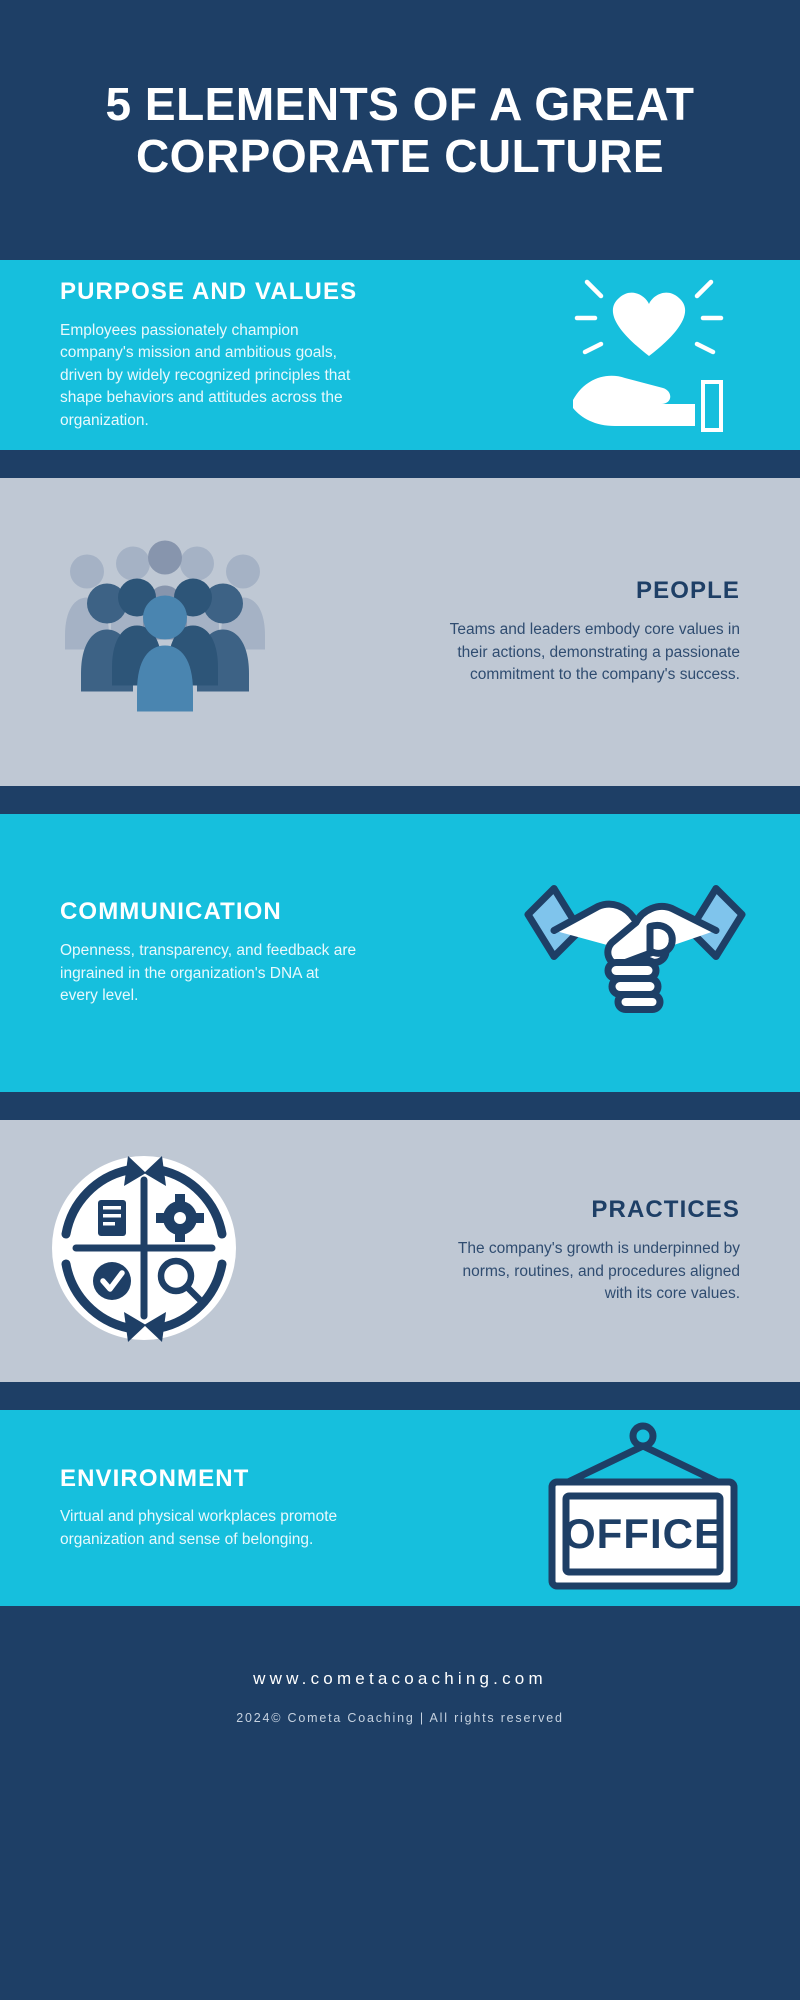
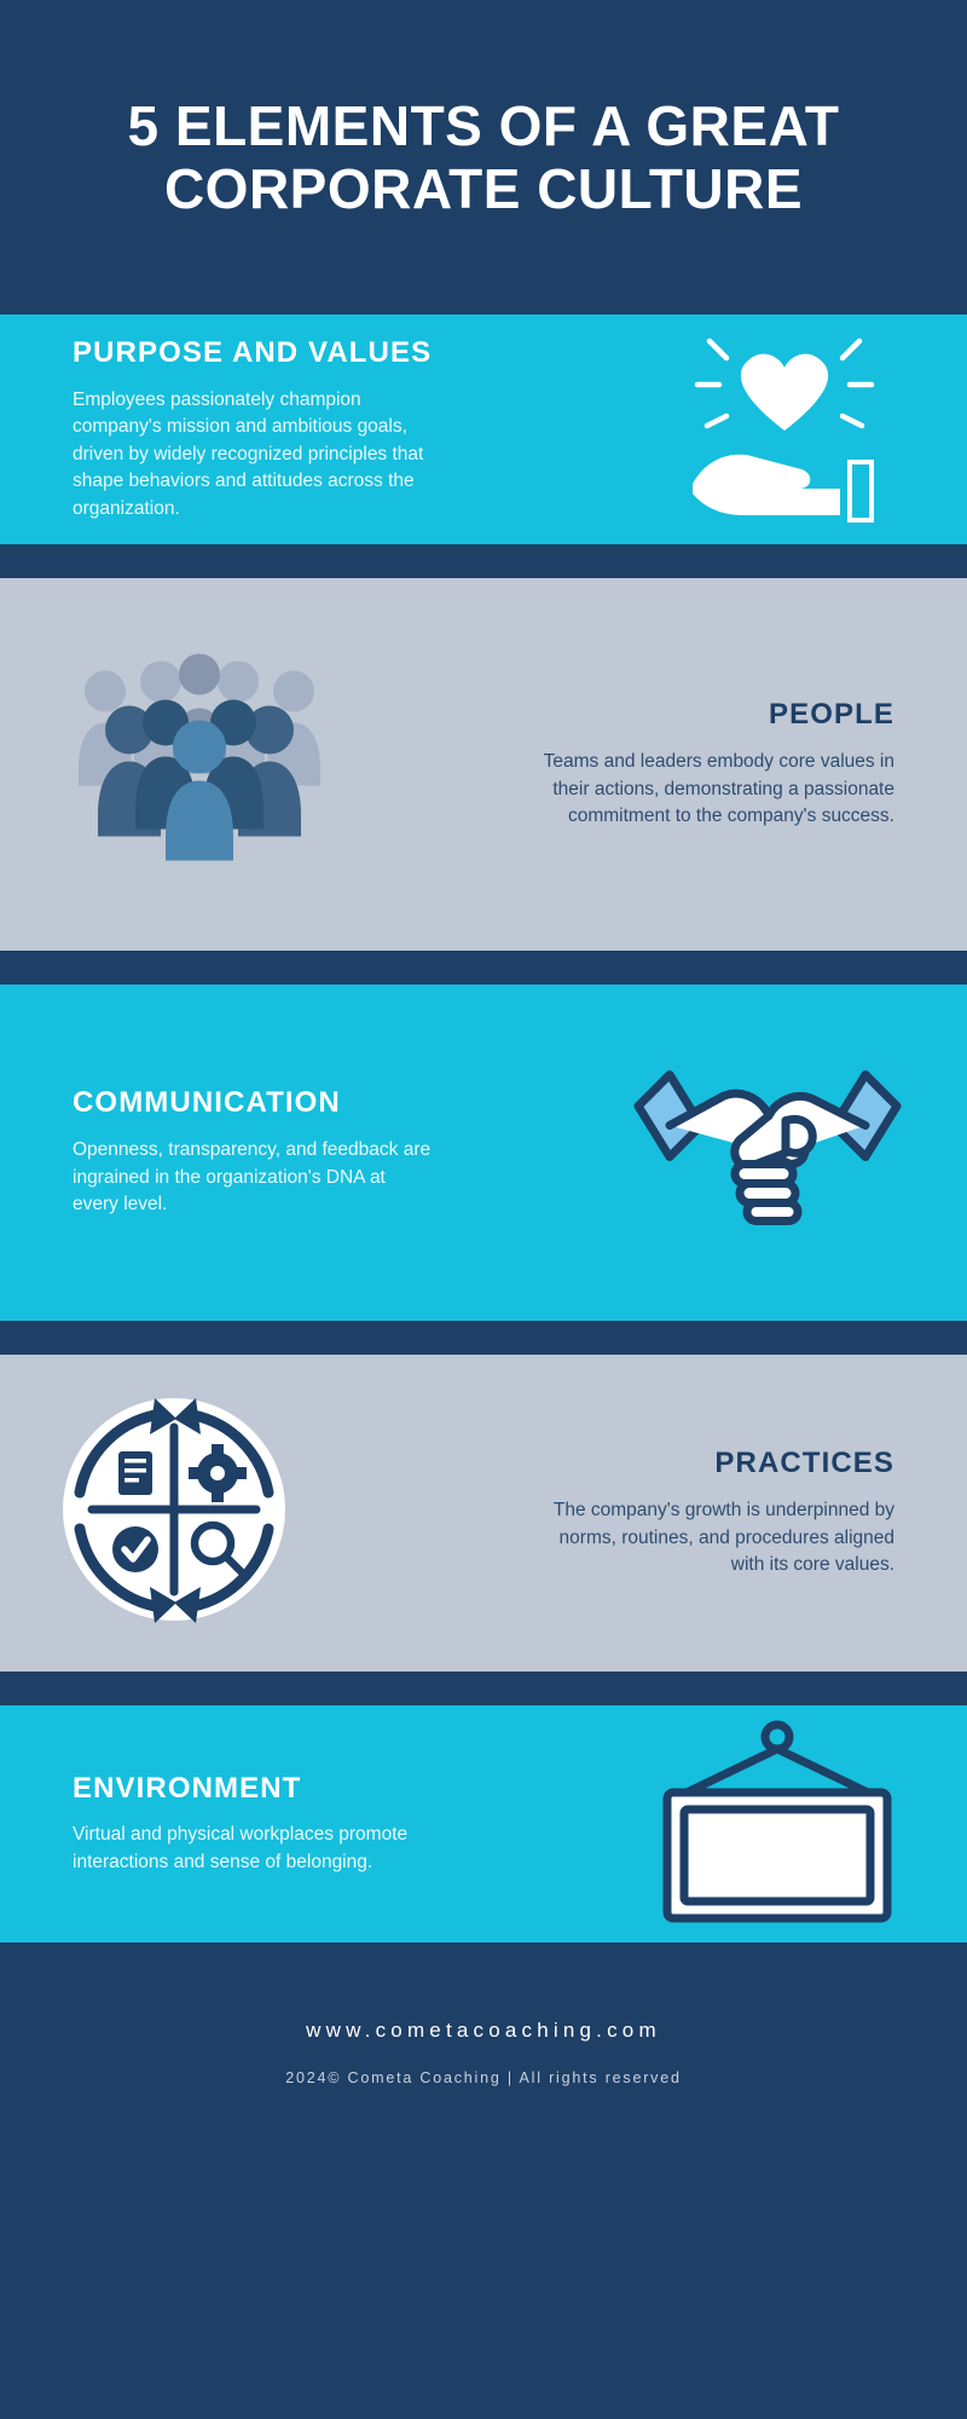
  5 ELEMENTS OF A GREAT CORPORATE CULTURE
  PURPOSE AND VALUES
  Employees passionately champion company's mission and ambitious goals, driven by widely recognized principles that shape behaviors and attitudes across the organization.
  PEOPLE
  Teams and leaders embody core values in their actions, demonstrating a passionate commitment to the company's success.
  COMMUNICATION
  Openness, transparency, and feedback are ingrained in the organization's DNA at every level.
  PRACTICES
  The company's growth is underpinned by norms, routines, and procedures aligned with its core values.
  ENVIRONMENT
- Virtual and physical workplaces promote organization and sense of belonging.
+ Virtual and physical workplaces promote interactions and sense of belonging.
- OFFICE
  www.cometacoaching.com
  2024© Cometa Coaching | All rights reserved
